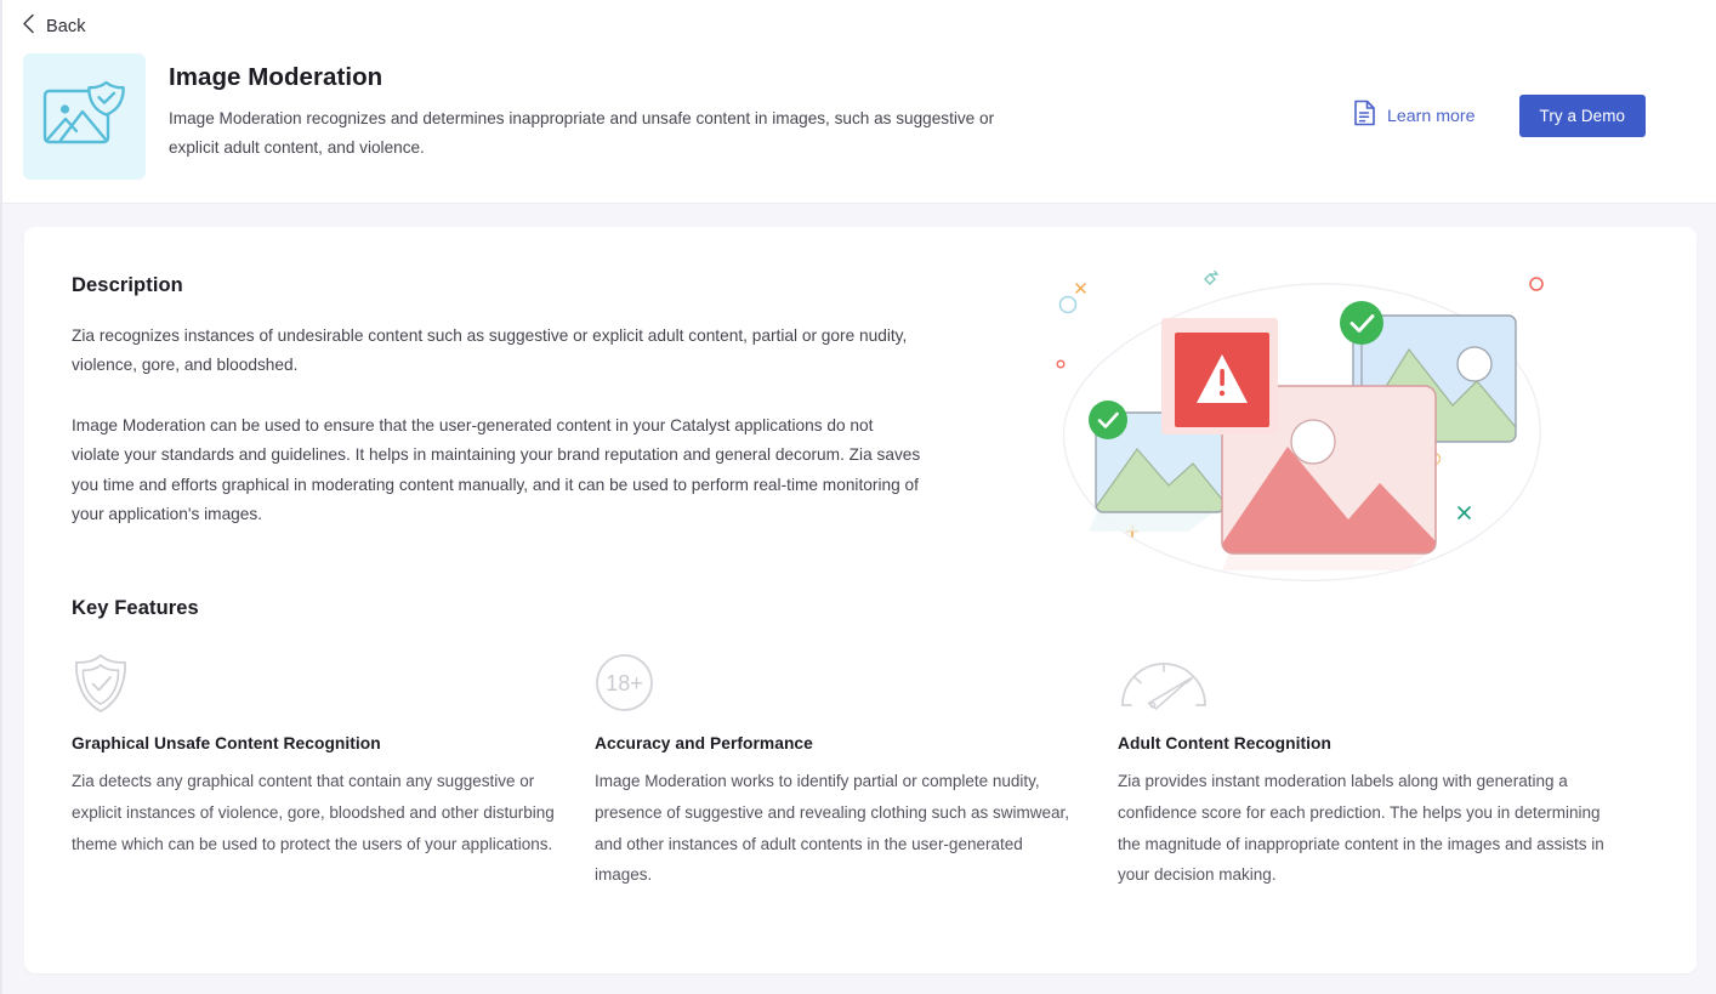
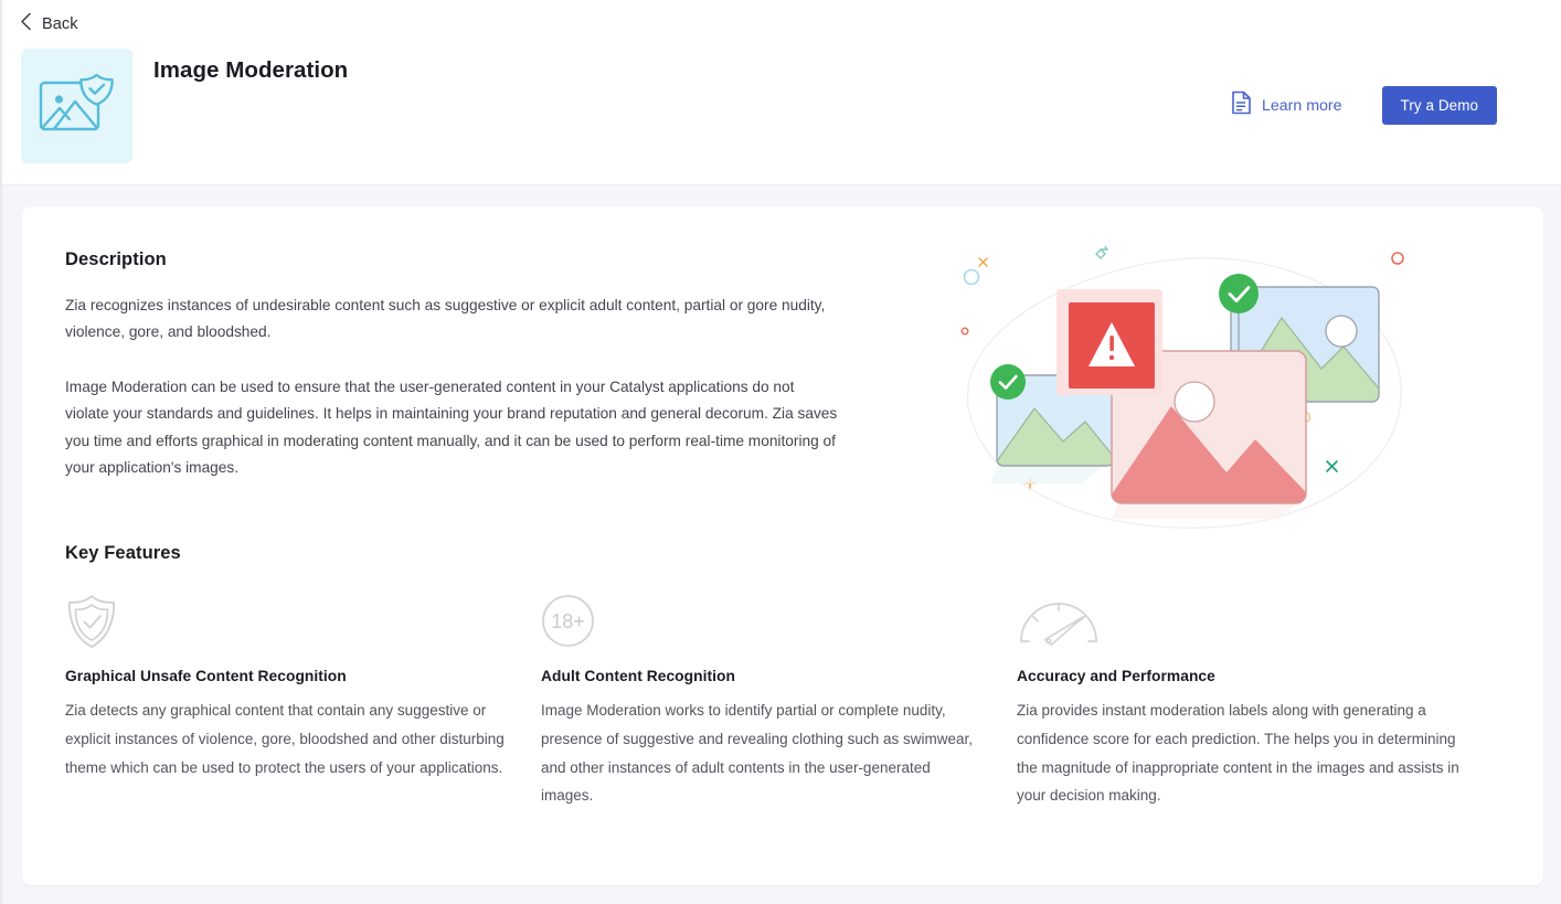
  Back
  Image Moderation
- Image Moderation recognizes and determines inappropriate and unsafe content in images, such as suggestive or explicit adult content, and violence.
  Learn more
  Try a Demo
  Description
  Zia recognizes instances of undesirable content such as suggestive or explicit adult content, partial or gore nudity, violence, gore, and bloodshed.
  Image Moderation can be used to ensure that the user-generated content in your Catalyst applications do not violate your standards and guidelines. It helps in maintaining your brand reputation and general decorum. Zia saves you time and efforts graphical in moderating content manually, and it can be used to perform real-time monitoring of your application's images.
  Key Features
  Graphical Unsafe Content Recognition
  Zia detects any graphical content that contain any suggestive or explicit instances of violence, gore, bloodshed and other disturbing theme which can be used to protect the users of your applications.
  18+
- Accuracy and Performance
+ Adult Content Recognition
  Image Moderation works to identify partial or complete nudity, presence of suggestive and revealing clothing such as swimwear, and other instances of adult contents in the user-generated images.
- Adult Content Recognition
+ Accuracy and Performance
  Zia provides instant moderation labels along with generating a confidence score for each prediction. The helps you in determining the magnitude of inappropriate content in the images and assists in your decision making.
